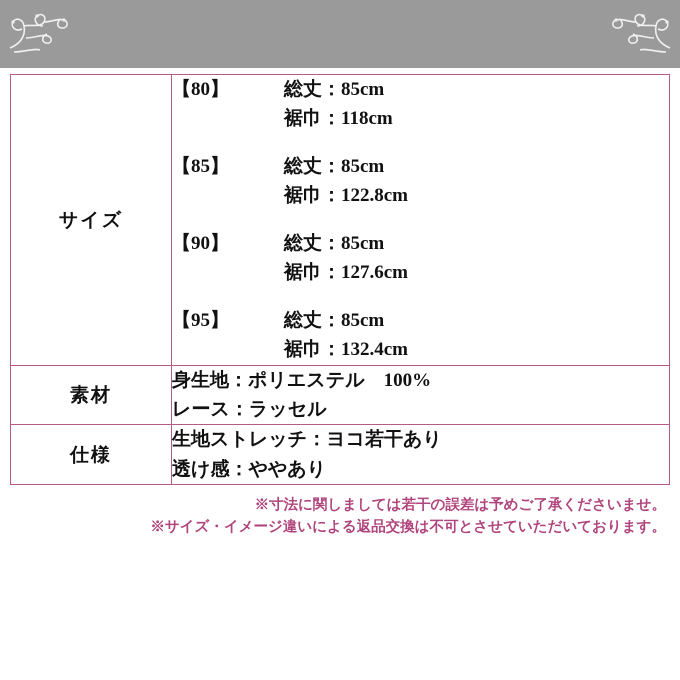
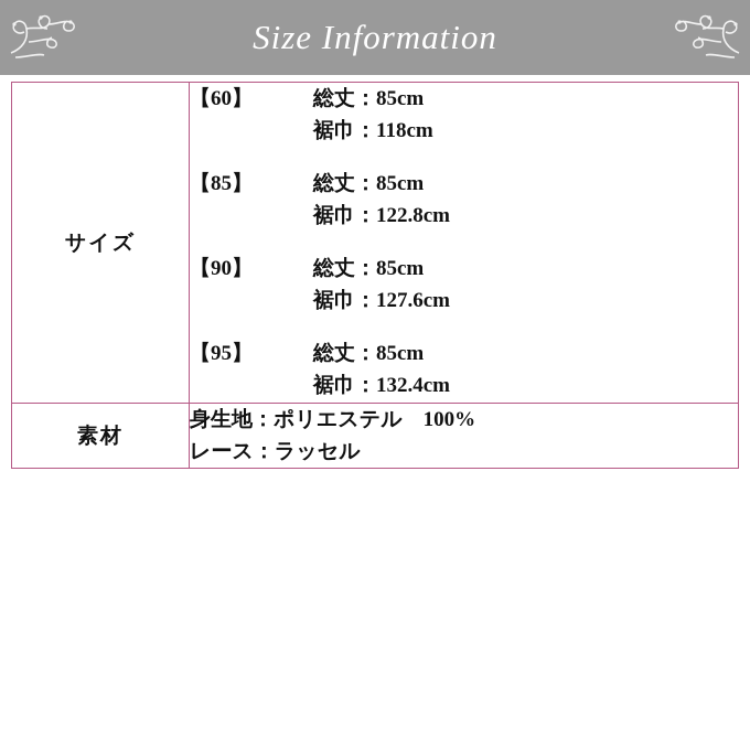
+ Size Information
- サイズ	【80】 総丈：85cm 裾巾：118cm 【85】 総丈：85cm 裾巾：122.8cm 【90】 総丈：85cm 裾巾：127.6cm 【95】 総丈：85cm 裾巾：132.4cm
+ サイズ	【60】 総丈：85cm 裾巾：118cm 【85】 総丈：85cm 裾巾：122.8cm 【90】 総丈：85cm 裾巾：127.6cm 【95】 総丈：85cm 裾巾：132.4cm
  素材	身生地：ポリエステル 100% レース：ラッセル
- 仕様	生地ストレッチ：ヨコ若干あり 透け感：ややあり
- ※寸法に関しましては若干の誤差は予めご了承くださいませ。
- ※サイズ・イメージ違いによる返品交換は不可とさせていただいております。
